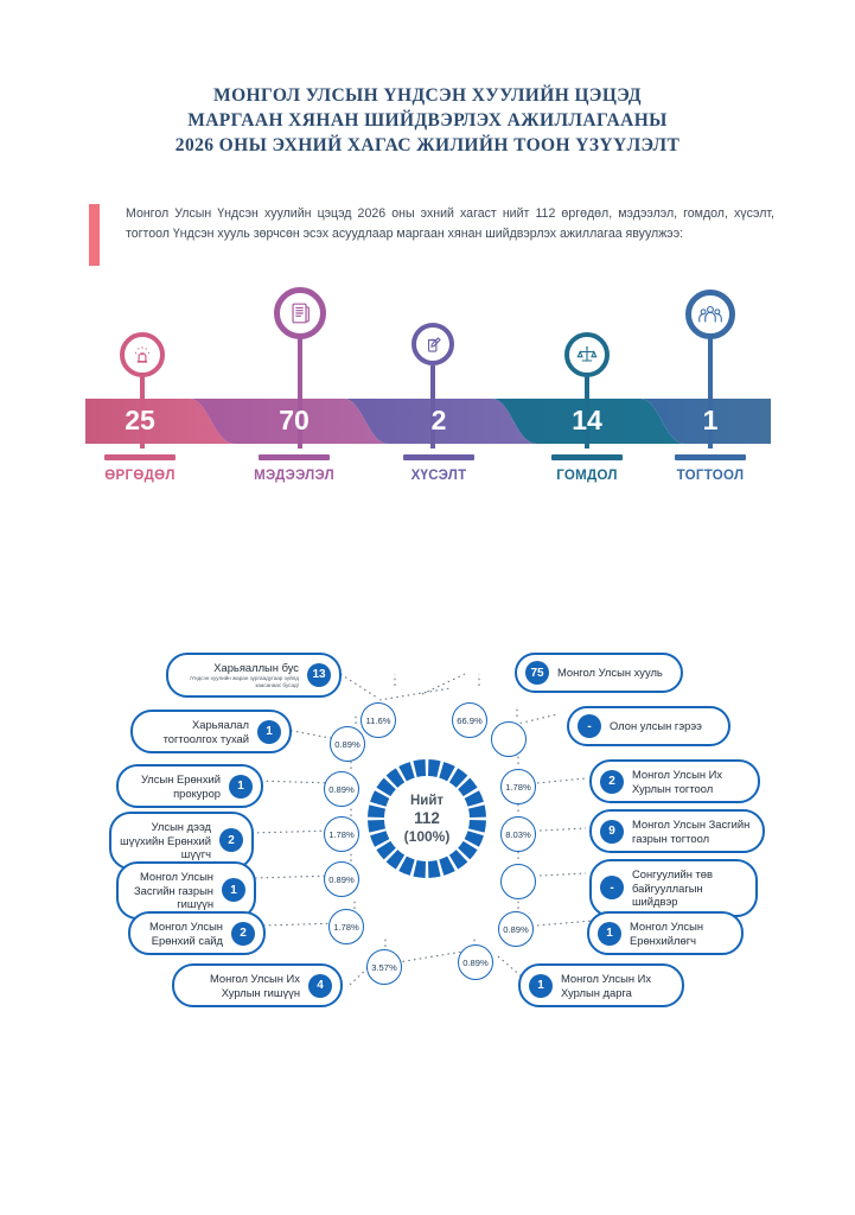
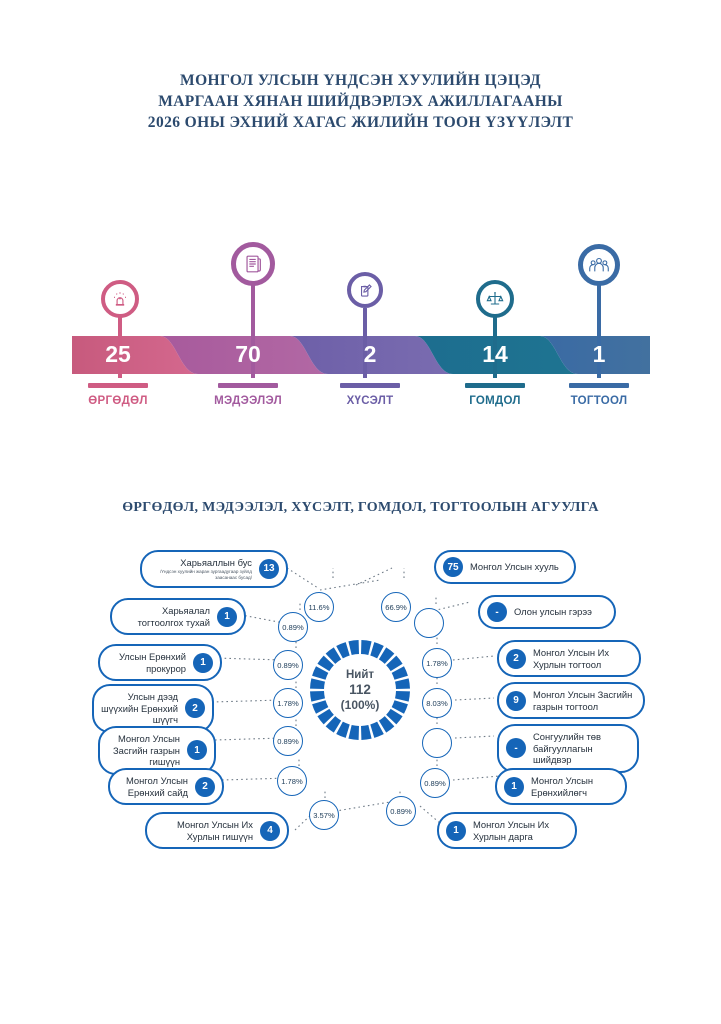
  МОНГОЛ УЛСЫН ҮНДСЭН ХУУЛИЙН ЦЭЦЭД
  МАРГААН ХЯНАН ШИЙДВЭРЛЭХ АЖИЛЛАГААНЫ
  2026 ОНЫ ЭХНИЙ ХАГАС ЖИЛИЙН ТООН ҮЗҮҮЛЭЛТ
- Монгол Улсын Үндсэн хуулийн цэцэд 2026 оны эхний хагаст нийт 112 өргөдөл, мэдээлэл, гомдол, хүсэлт, тогтоол Үндсэн хууль зөрчсөн эсэх асуудлаар маргаан хянан шийдвэрлэх ажиллагаа явуулжээ:
  25
  70
  2
  14
  1
  ӨРГӨДӨЛ
  МЭДЭЭЛЭЛ
  ХҮСЭЛТ
  ГОМДОЛ
  ТОГТООЛ
+ ӨРГӨДӨЛ, МЭДЭЭЛЭЛ, ХҮСЭЛТ, ГОМДОЛ, ТОГТООЛЫН АГУУЛГА
  Харьяаллын бус
  13
  Харьяалал тогтоолгох тухай
  1
  Улсын Ерөнхий прокурор
  1
  Улсын дээд шүүхийн Ерөнхий шүүгч
  2
  Монгол Улсын Засгийн газрын гишүүн
  1
  Монгол Улсын Ерөнхий сайд
  2
  Монгол Улсын Их Хурлын гишүүн
  4
  75
  Монгол Улсын хууль
  -
  Олон улсын гэрээ
  2
  Монгол Улсын Их Хурлын тогтоол
  9
  Монгол Улсын Засгийн газрын тогтоол
  -
  Сонгуулийн төв байгууллагын шийдвэр
  1
  Монгол Улсын Ерөнхийлөгч
  1
  Монгол Улсын Их Хурлын дарга
  11.6%
  0.89%
  0.89%
  1.78%
  0.89%
  1.78%
  3.57%
  66.9%
  1.78%
  8.03%
  0.89%
  0.89%
  Нийт
  112
  (100%)
